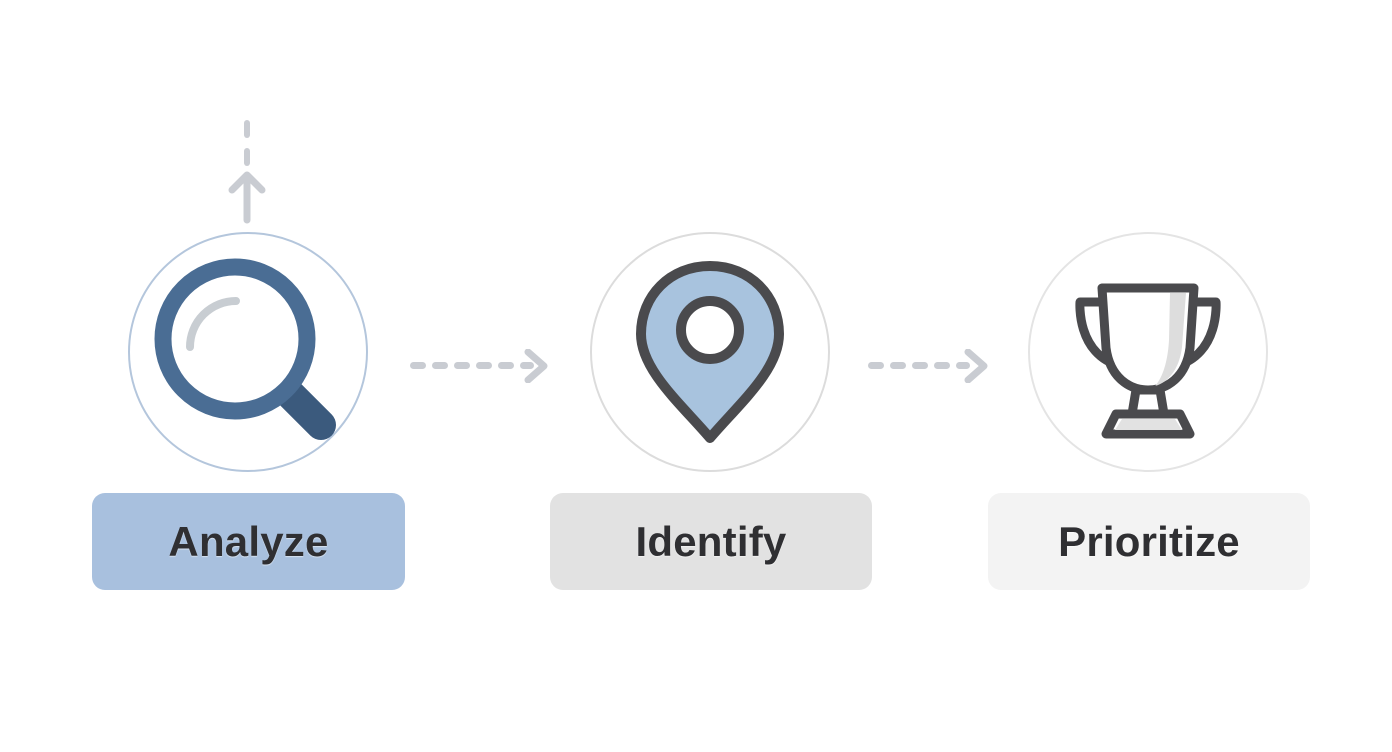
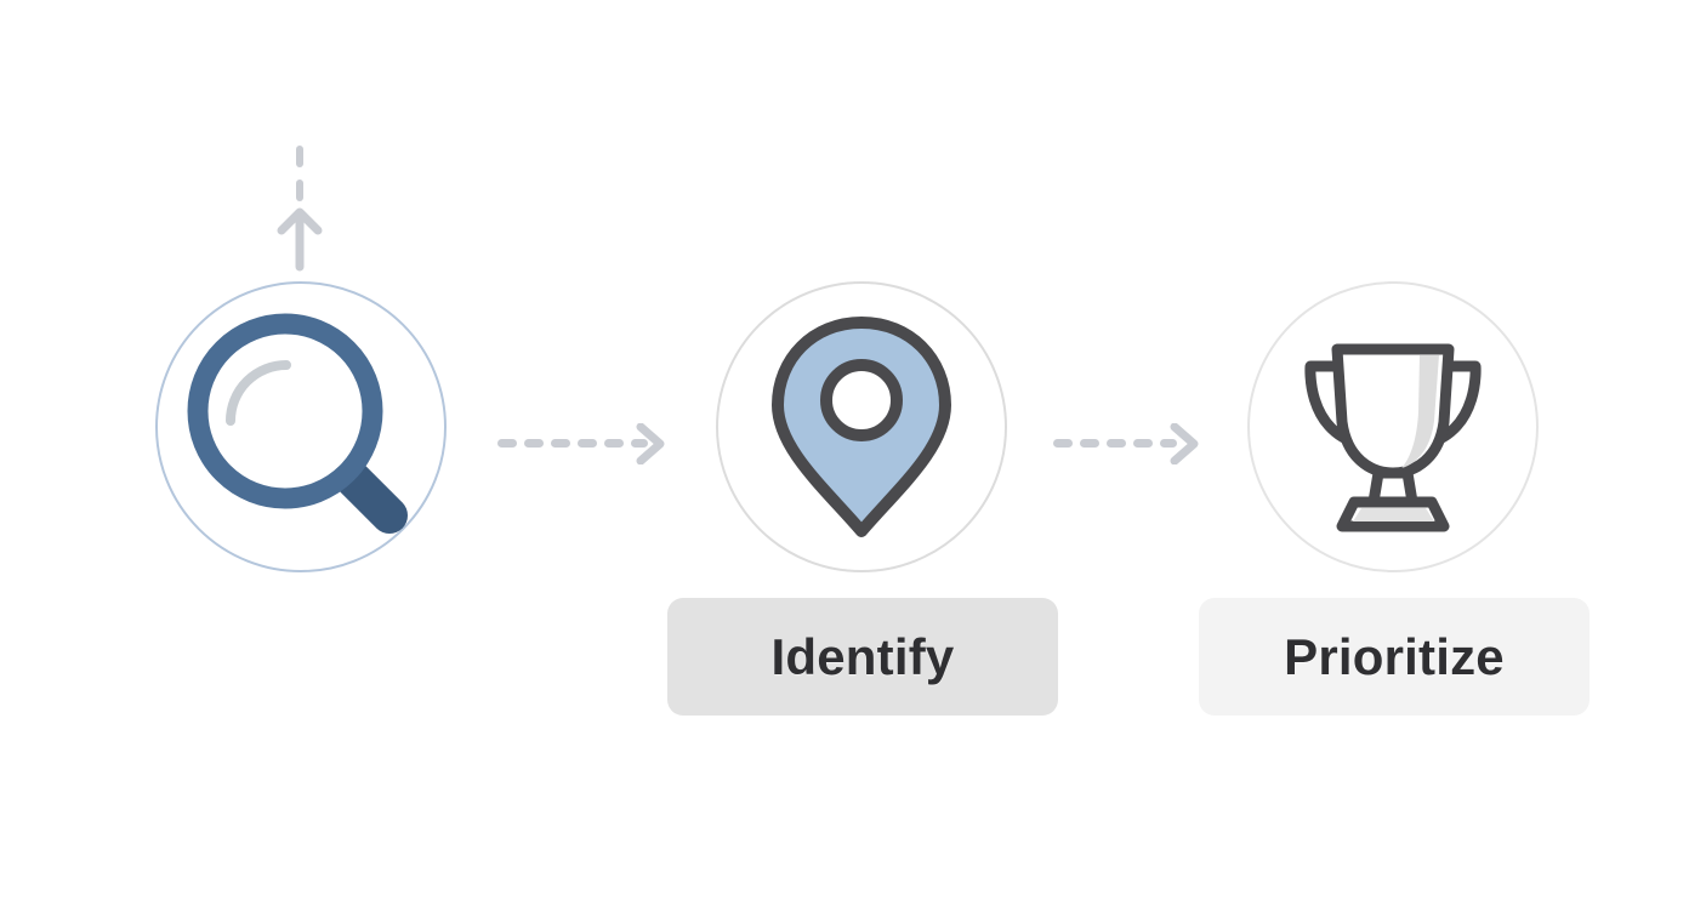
- Analyze
  Identify
  Prioritize
